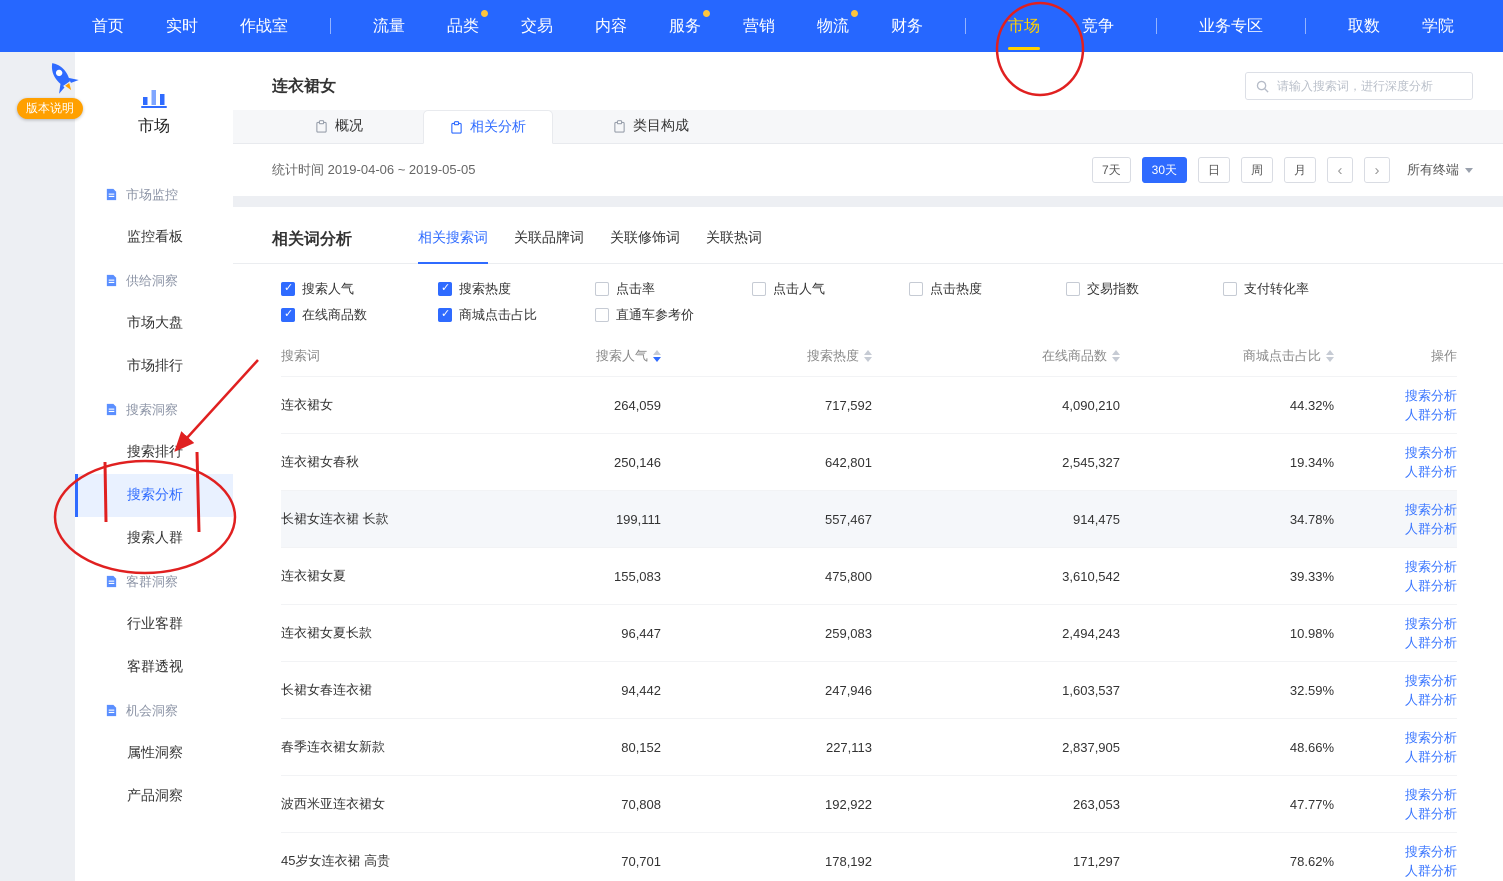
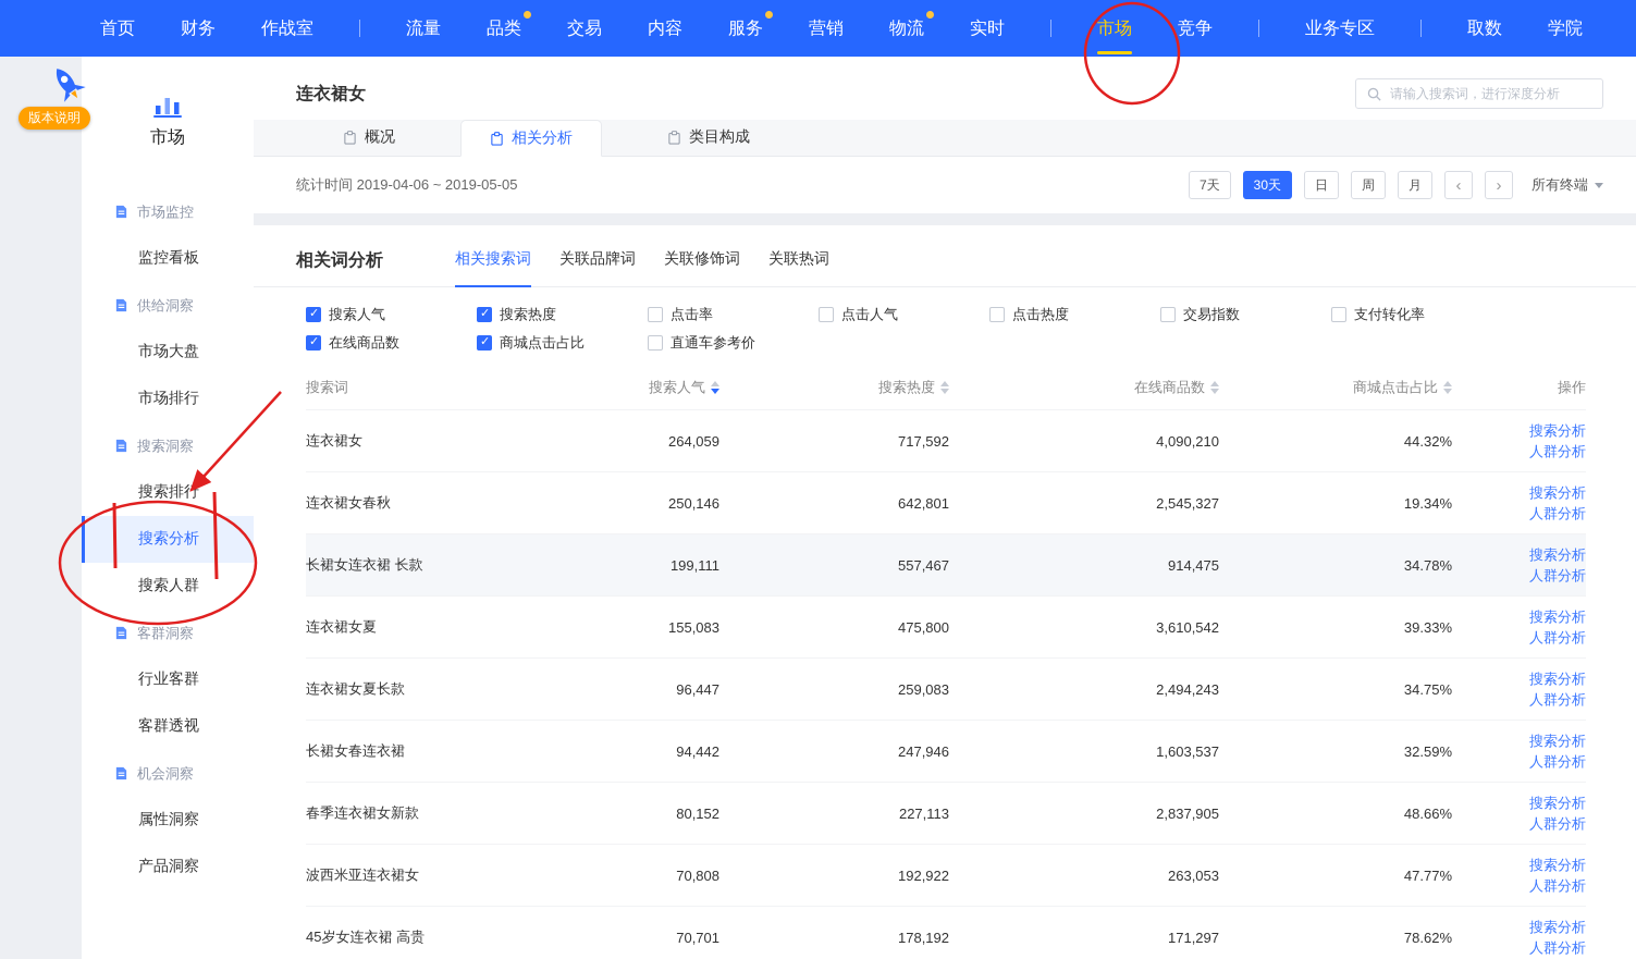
  首页
- 实时
+ 财务
  作战室
  流量
  品类
  交易
  内容
  服务
  营销
  物流
- 财务
+ 实时
  市场
  竞争
  业务专区
  取数
  学院
  版本说明
  市场
  市场监控
  监控看板
  供给洞察
  市场大盘
  市场排行
  搜索洞察
  搜索排行
  搜索分析
  搜索人群
  客群洞察
  行业客群
  客群透视
  机会洞察
  属性洞察
  产品洞察
  连衣裙女
  请输入搜索词，进行深度分析
  概况
  相关分析
  类目构成
  统计时间 2019-04-06 ~ 2019-05-05
  7天
  30天
  日
  周
  月
  ‹
  ›
  所有终端
  相关词分析
  相关搜索词
  关联品牌词
  关联修饰词
  关联热词
  搜索人气
  搜索热度
  点击率
  点击人气
  点击热度
  交易指数
  支付转化率
  在线商品数
  商城点击占比
  直通车参考价
  搜索词
  搜索人气
  搜索热度
  在线商品数
  商城点击占比
  操作
  连衣裙女
  264,059
  717,592
  4,090,210
  44.32%
  搜索分析
  人群分析
  连衣裙女春秋
  250,146
  642,801
  2,545,327
  19.34%
  搜索分析
  人群分析
  长裙女连衣裙 长款
  199,111
  557,467
  914,475
  34.78%
  搜索分析
  人群分析
  连衣裙女夏
  155,083
  475,800
  3,610,542
  39.33%
  搜索分析
  人群分析
  连衣裙女夏长款
  96,447
  259,083
  2,494,243
- 10.98%
+ 34.75%
  搜索分析
  人群分析
  长裙女春连衣裙
  94,442
  247,946
  1,603,537
  32.59%
  搜索分析
  人群分析
  春季连衣裙女新款
  80,152
  227,113
  2,837,905
  48.66%
  搜索分析
  人群分析
  波西米亚连衣裙女
  70,808
  192,922
  263,053
  47.77%
  搜索分析
  人群分析
  45岁女连衣裙 高贵
  70,701
  178,192
  171,297
  78.62%
  搜索分析
  人群分析
